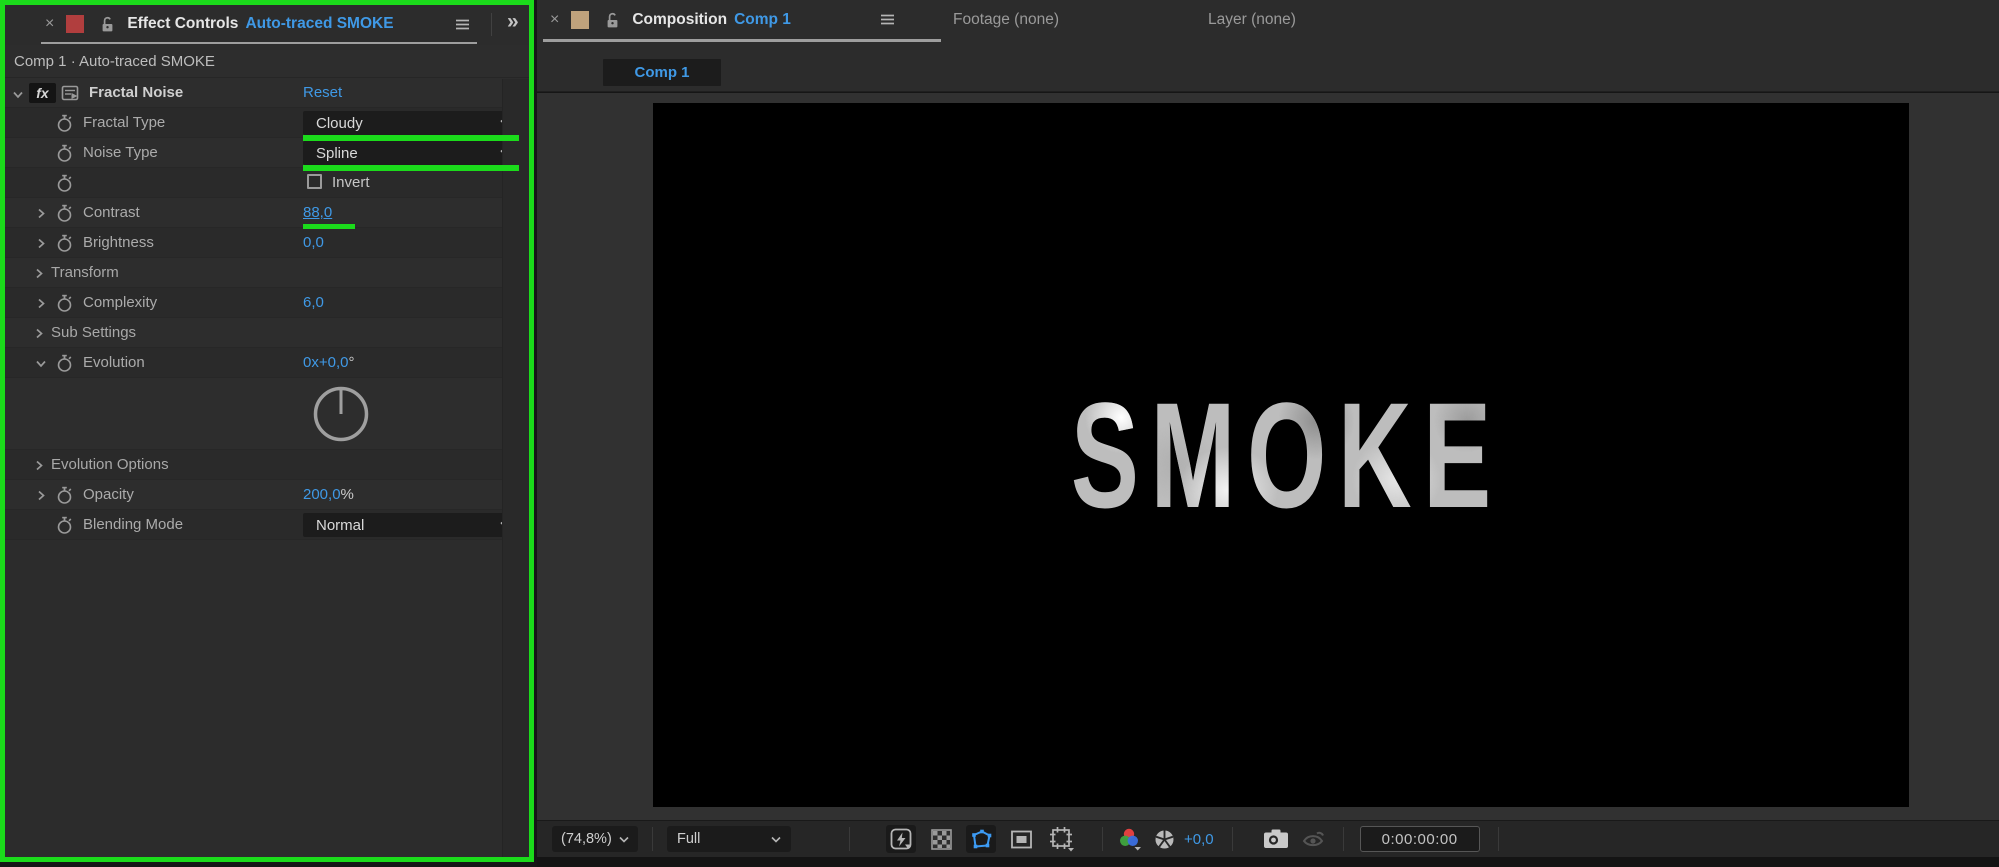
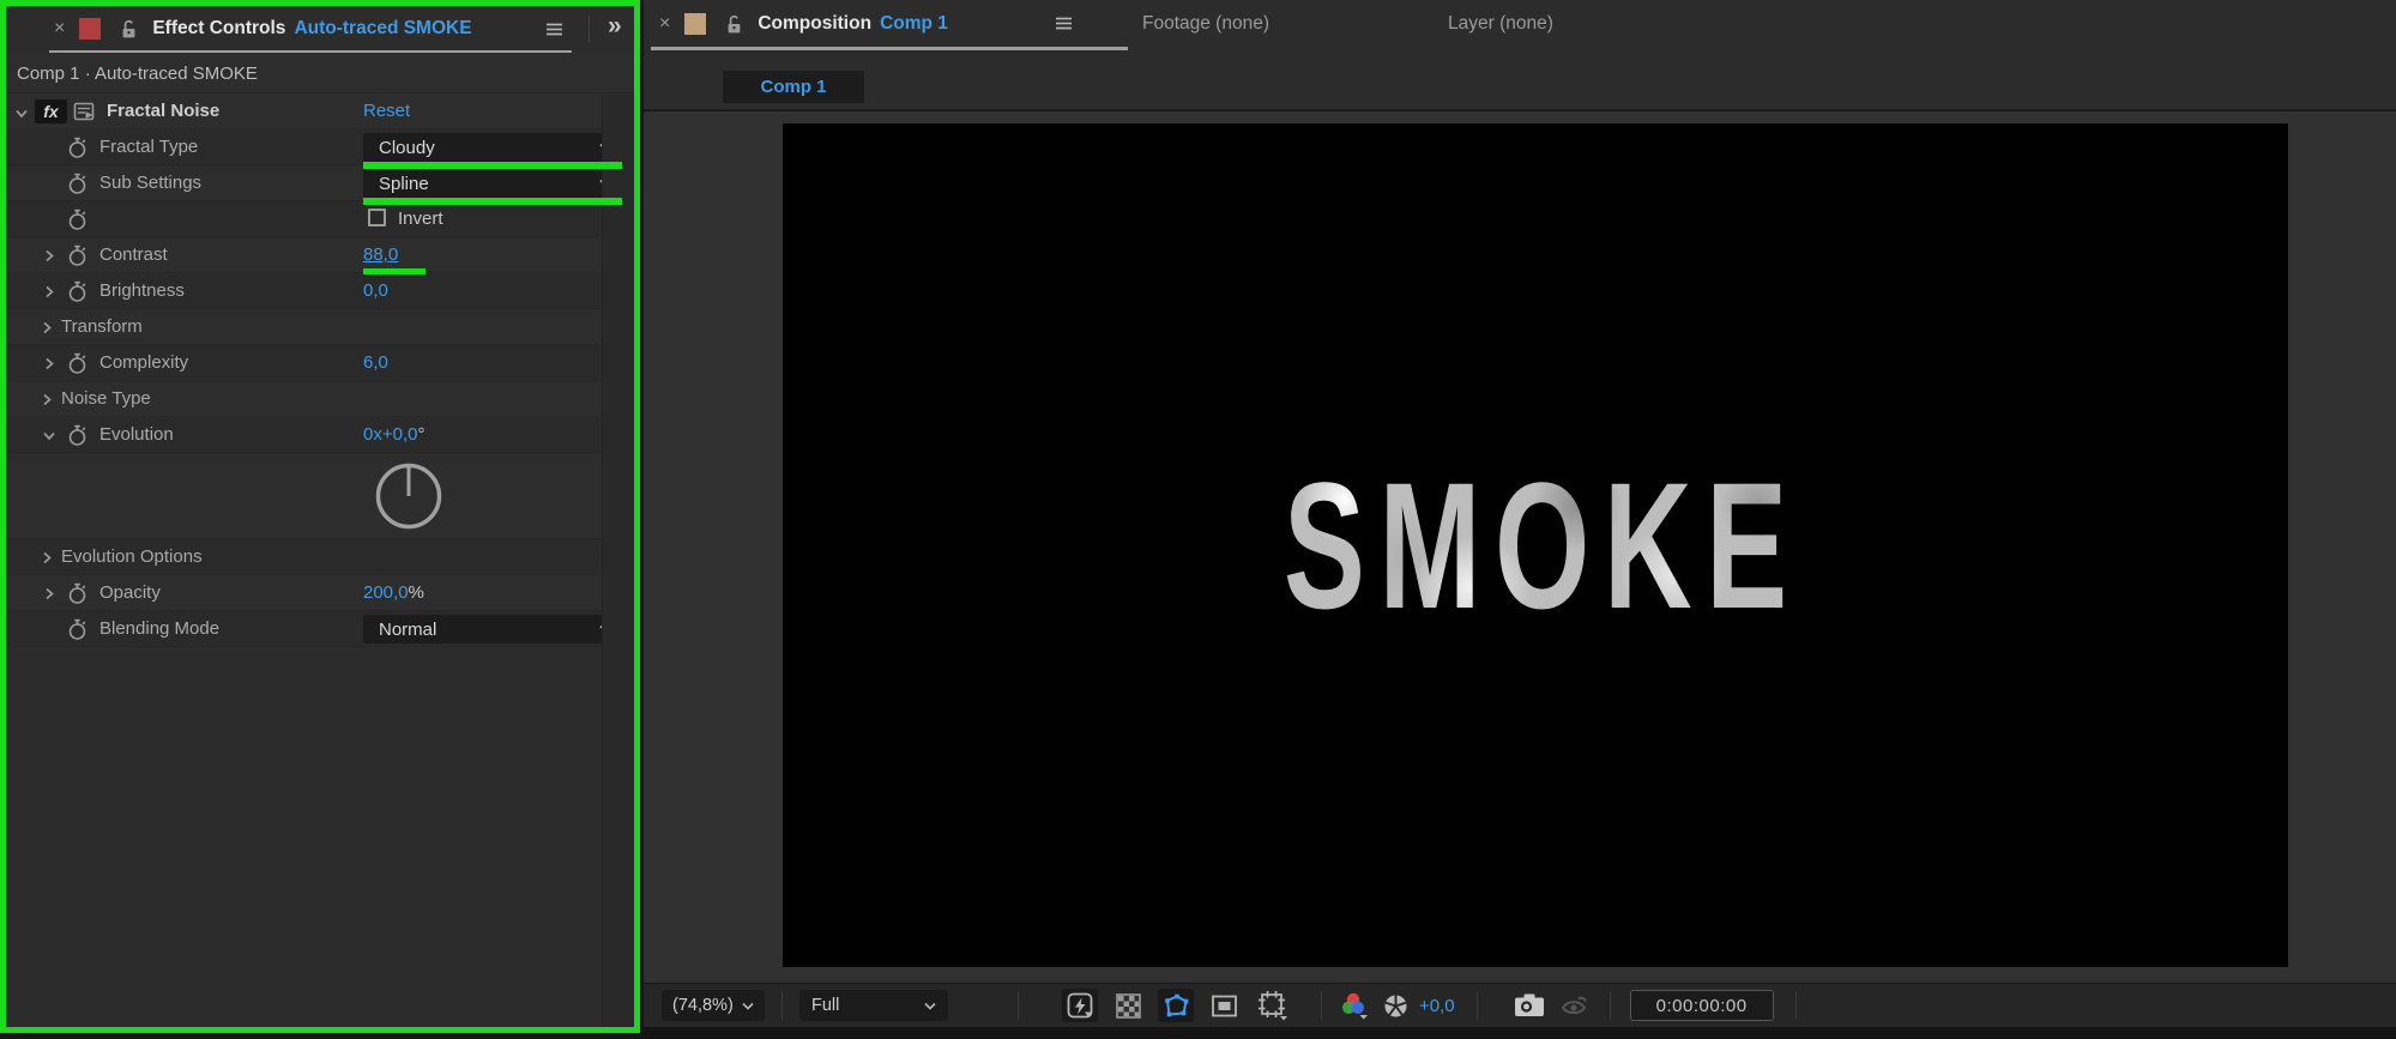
  ×
  Effect Controls
  Auto-traced SMOKE
  »
  Comp 1 · Auto-traced SMOKE
  fx
  Fractal Noise
  Reset
  Fractal Type
  Cloudy
- Noise Type
+ Sub Settings
  Spline
  Invert
  Contrast
  88,0
  Brightness
  0,0
  Transform
  Complexity
  6,0
- Sub Settings
+ Noise Type
  Evolution
  0x+0,0°
  Evolution Options
  Opacity
  200,0%
  Blending Mode
  Normal
  ×
  Composition
  Comp 1
  Footage (none)
  Layer (none)
  Comp 1
  SMOKE
  (74,8%)
  Full
  +0,0
  0:00:00:00
